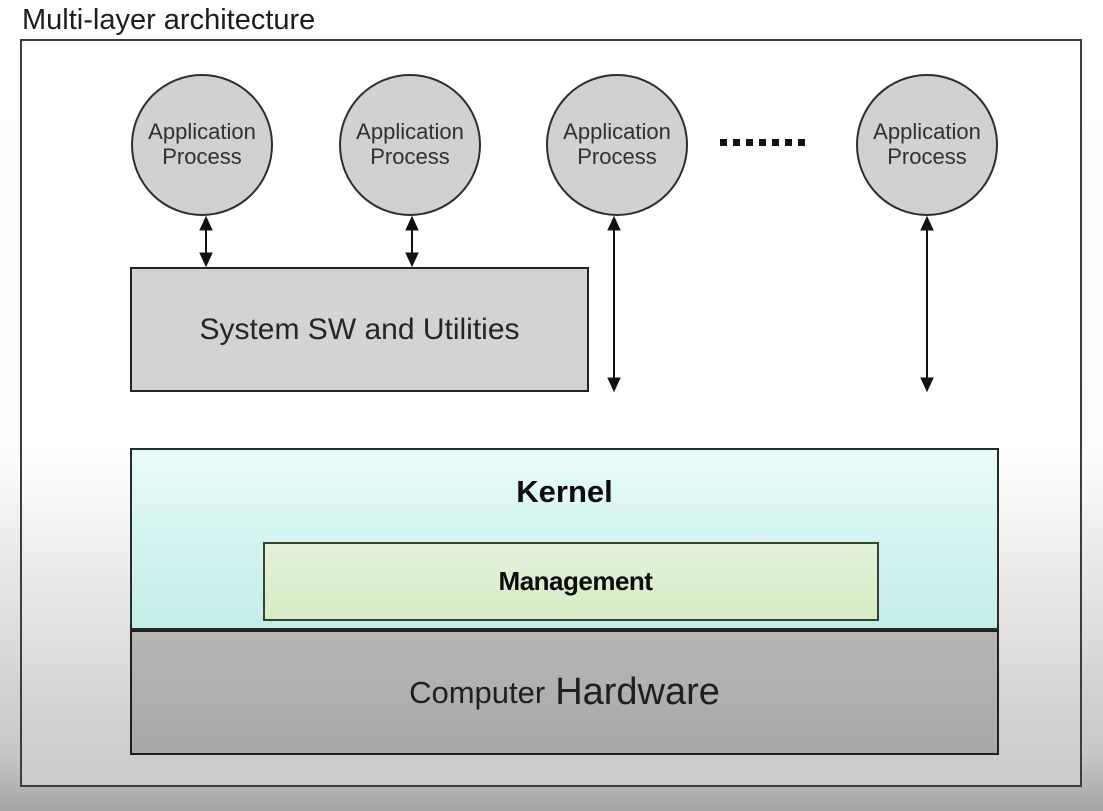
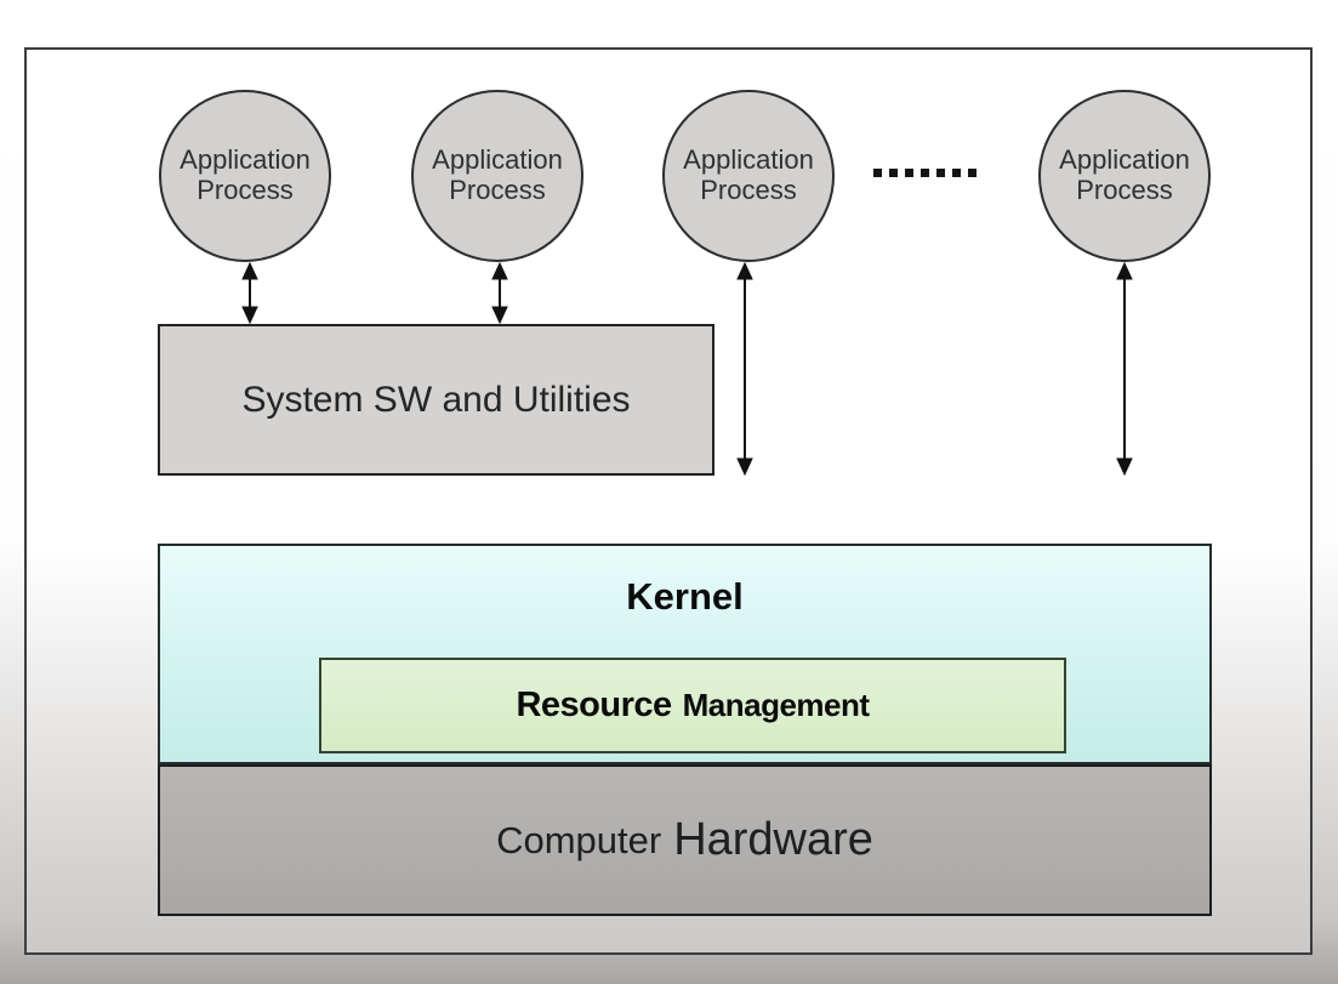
- Multi-layer architecture
  Application
  Process
  Application
  Process
  Application
  Process
  Application
  Process
  System SW and Utilities
  Kernel
+ Resource
  Management
  Computer
  Hardware
